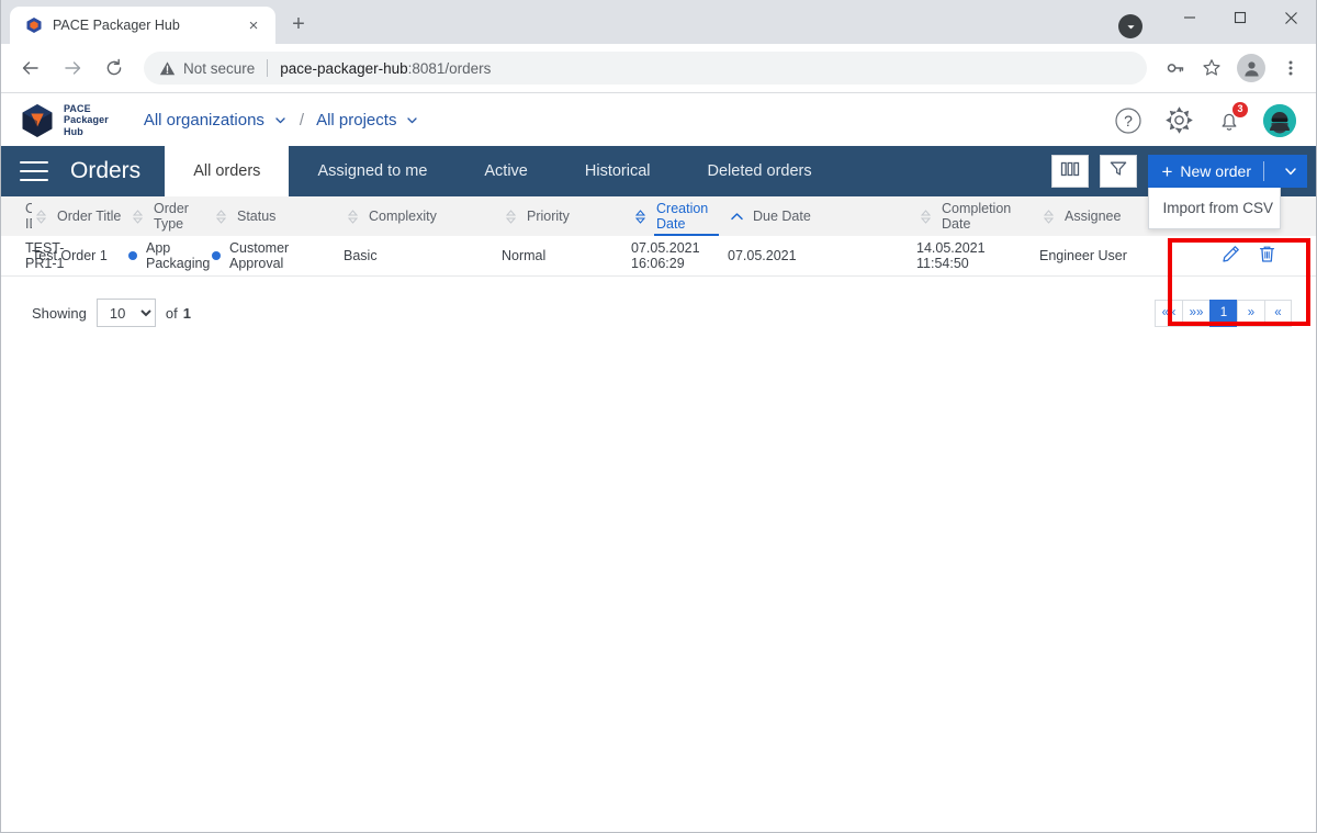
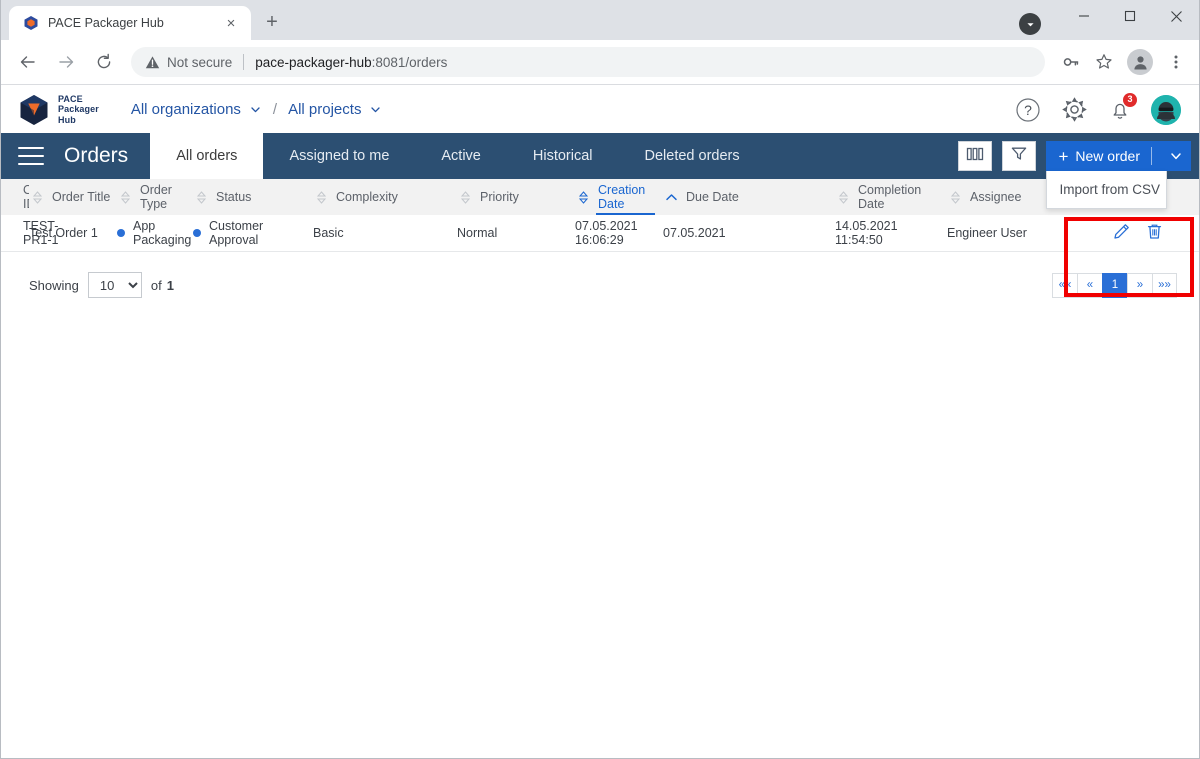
  PACE Packager Hub
  ×
  +
  Not secure
  pace-packager-hub:8081/orders
  PACE
  Packager
  Hub
  All organizations
  /
  All projects
  ?
  3
  Orders
  All orders
  Assigned to me
  Active
  Historical
  Deleted orders
  +
  New order
  Import from CSV
  O I	Order Title	Order Type	Status	Complexity	Priority	Creation Date	Due Date	Completion Date	Assignee
  TEST-PR1-1	Test Order 1	App Packaging	Customer Approval	Basic	Normal	07.05.2021 16:06:29	07.05.2021	14.05.2021 11:54:50	Engineer User
  Showing
  10
  of
  1
  ««
- »»
+ «
  1
  »
- «
+ »»
